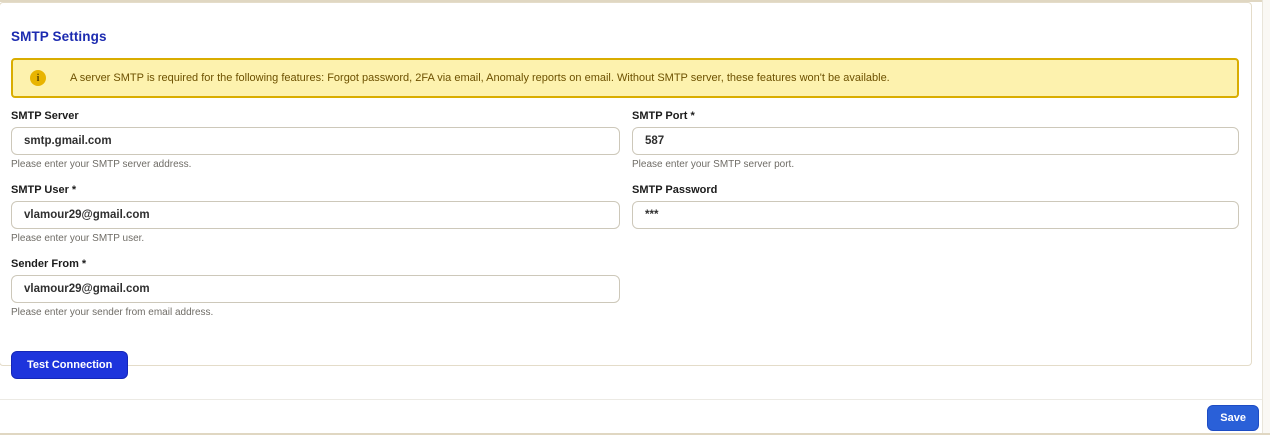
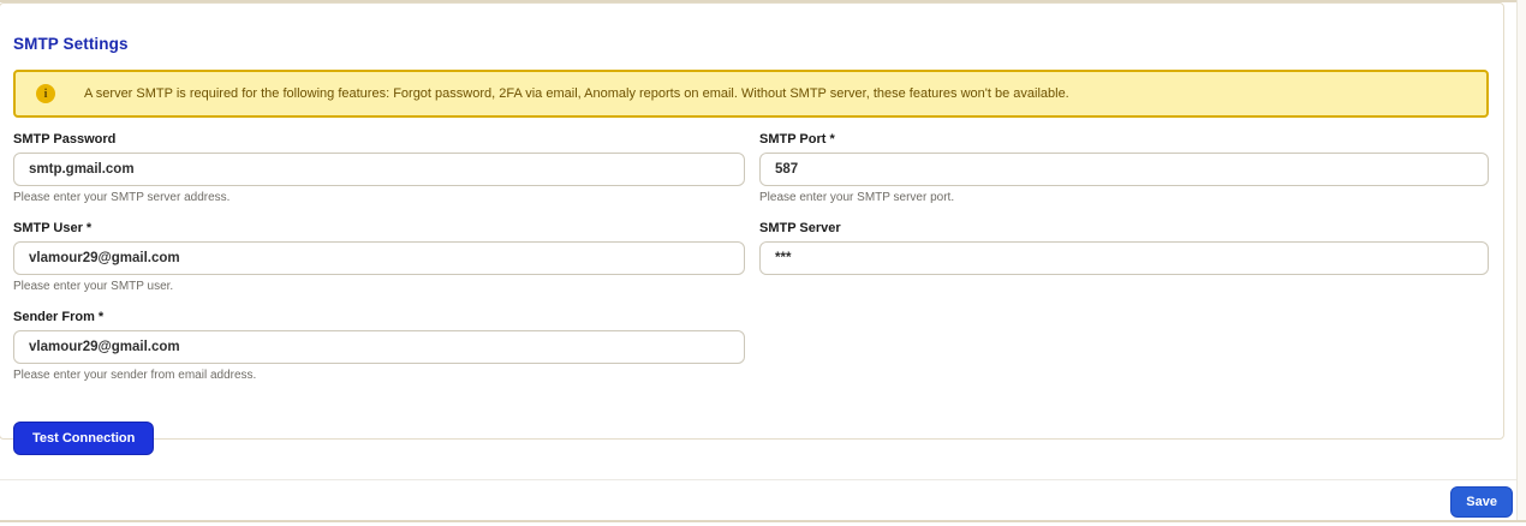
  SMTP Settings
  i
  A server SMTP is required for the following features: Forgot password, 2FA via email, Anomaly reports on email. Without SMTP server, these features won't be available.
- SMTP Server
+ SMTP Password
  smtp.gmail.com
  Please enter your SMTP server address.
  SMTP Port *
  587
  Please enter your SMTP server port.
  SMTP User *
  vlamour29@gmail.com
  Please enter your SMTP user.
- SMTP Password
+ SMTP Server
  ***
  Sender From *
  vlamour29@gmail.com
  Please enter your sender from email address.
  Test Connection
  Save
